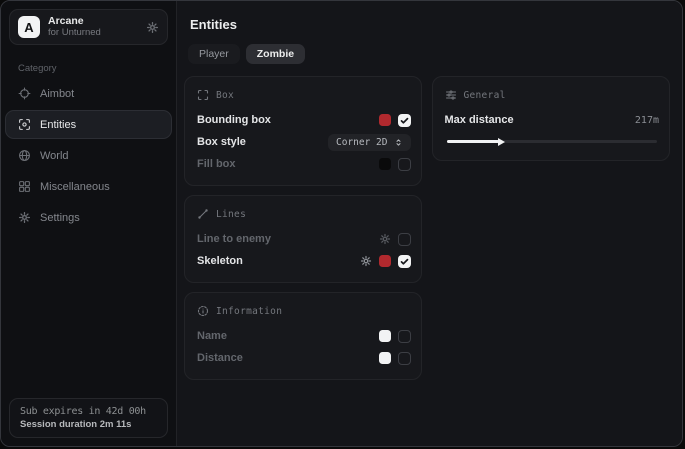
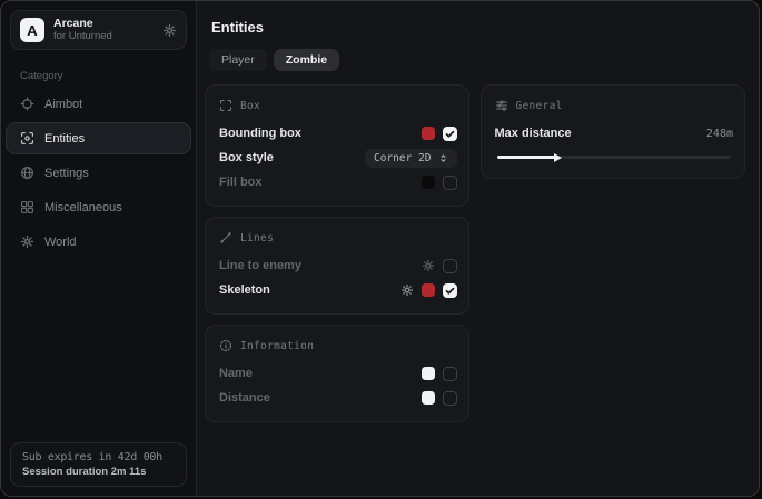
  A
  Arcane
  for Unturned
  Category
  Aimbot
  Entities
- World
+ Settings
  Miscellaneous
- Settings
+ World
  Sub expires in 42d 00h
  Session duration 2m 11s
  Entities
  Player
  Zombie
  Box
  Bounding box
  Box style
  Corner 2D
  Fill box
  Lines
  Line to enemy
  Skeleton
  Information
  Name
  Distance
  General
  Max distance
- 217m
+ 248m
